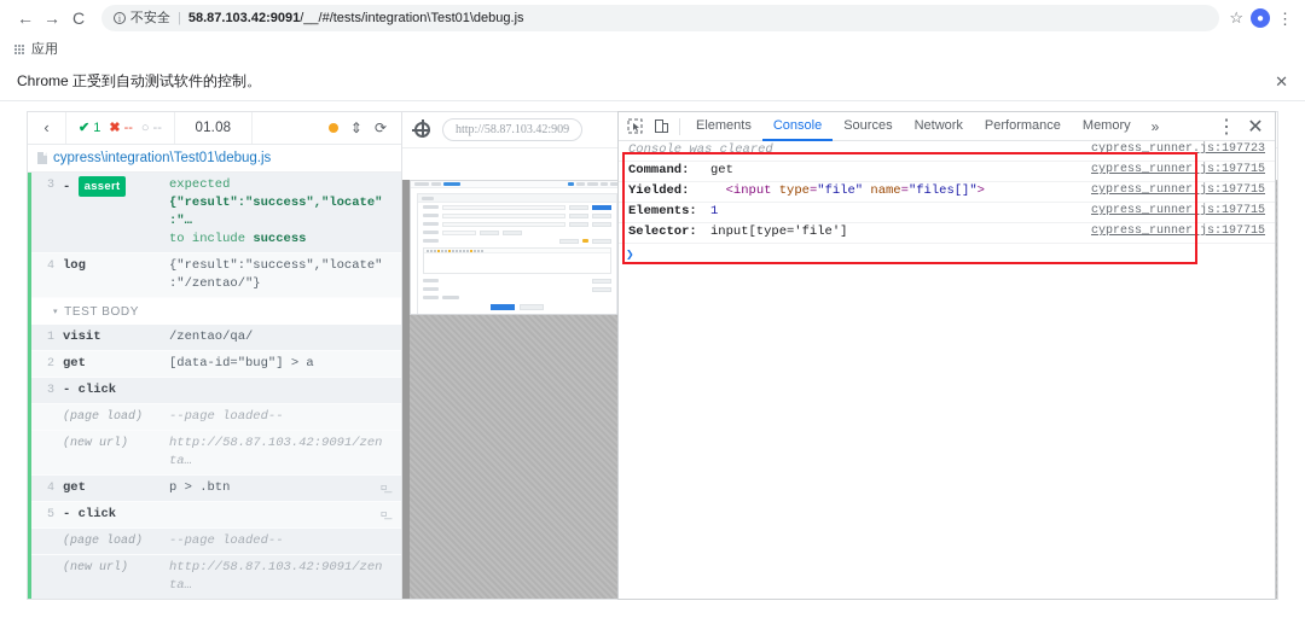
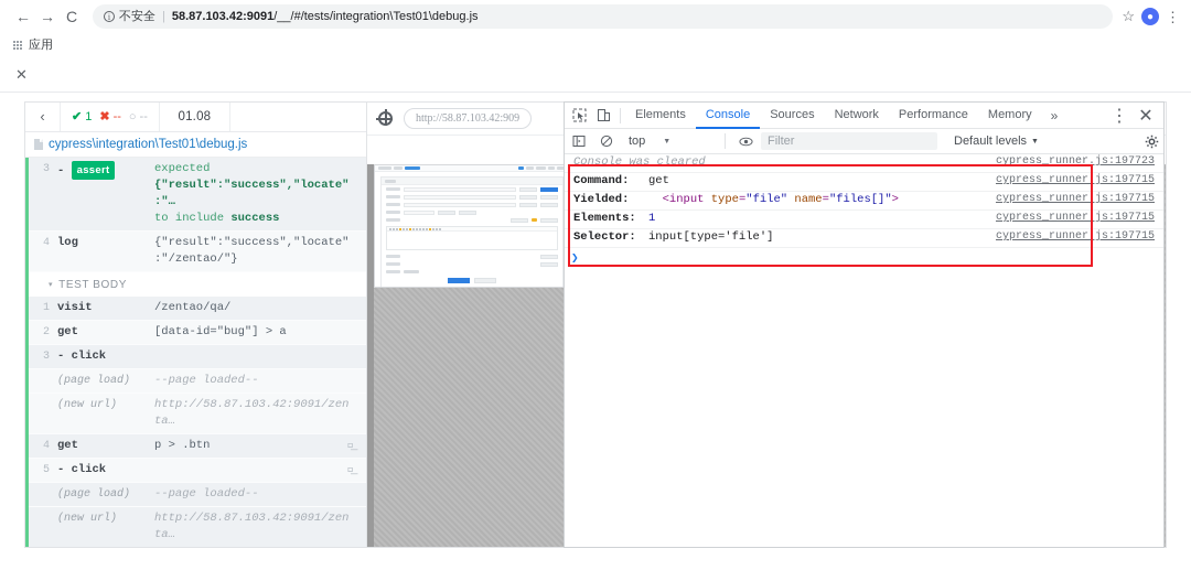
  ←
  →
  C
  i
  不安全
  |
  58.87.103.42:9091
  /__/#/tests/integration\Test01\debug.js
  ☆
  ●
  ⋮
  应用
- Chrome 正受到自动测试软件的控制。
  ✕
  ‹
  ✔
  1
  ✖
  --
  ○
  --
  01.08
- ⇕
- ⟳
  cypress\integration\Test01\debug.js
  3
  - assert
  expected
  {"result":"success","locate":"…
  to include success
  4
  log
  {"result":"success","locate":"/zentao/"}
  TEST BODY
  1
  visit
  /zentao/qa/
  2
  get
  [data-id="bug"] > a
  3
  - click
  (page load)
  --page loaded--
  (new url)
  http://58.87.103.42:9091/zenta…
  4
  get
  p > .btn
  👁̲
  5
  - click
  👁̲
  (page load)
  --page loaded--
  (new url)
  http://58.87.103.42:9091/zenta…
  http://58.87.103.42:909
  Elements
  Console
  Sources
  Network
  Performance
  Memory
  »
  ⋮
  ✕
+ top
+ Filter
+ Default levels
  Console was cleared
  cypress_runner.js:197723
  Command: get
  cypress_runner.js:197715
  Yielded: <input type="file" name="files[]">
  cypress_runner.js:197715
  Elements: 1
  cypress_runner.js:197715
  Selector: input[type='file']
  cypress_runner.js:197715
  ❯
